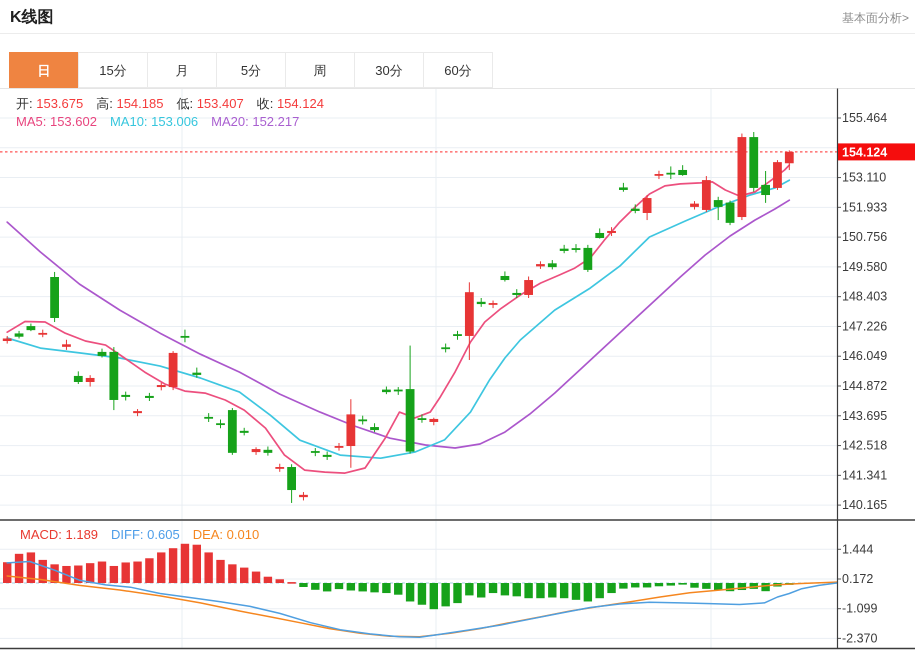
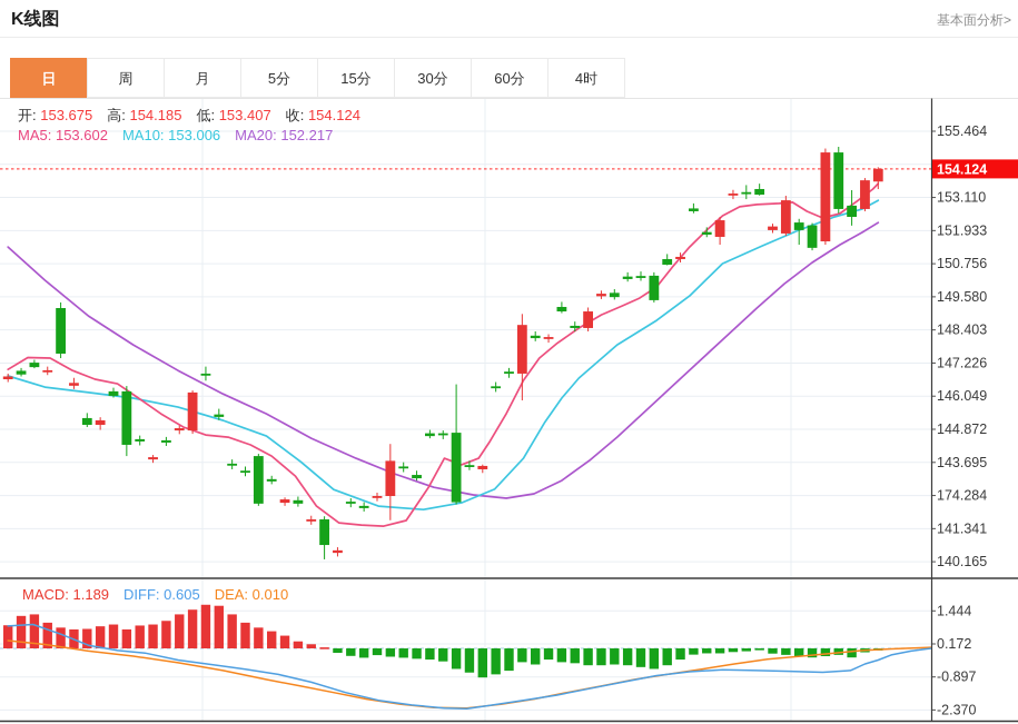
  K线图
  基本面分析>
  日
- 15分
+ 周
  月
  5分
- 周
+ 15分
  30分
  60分
+ 4时
  155.464
  153.110
  151.933
  150.756
  149.580
  148.403
  147.226
  146.049
  144.872
  143.695
- 142.518
+ 174.284
  141.341
  140.165
  1.444
  0.172
- -1.099
+ -0.897
  -2.370
  154.124
  开: 153.675 高: 154.185 低: 153.407 收: 154.124
  MA5: 153.602 MA10: 153.006 MA20: 152.217
  MACD: 1.189 DIFF: 0.605 DEA: 0.010
